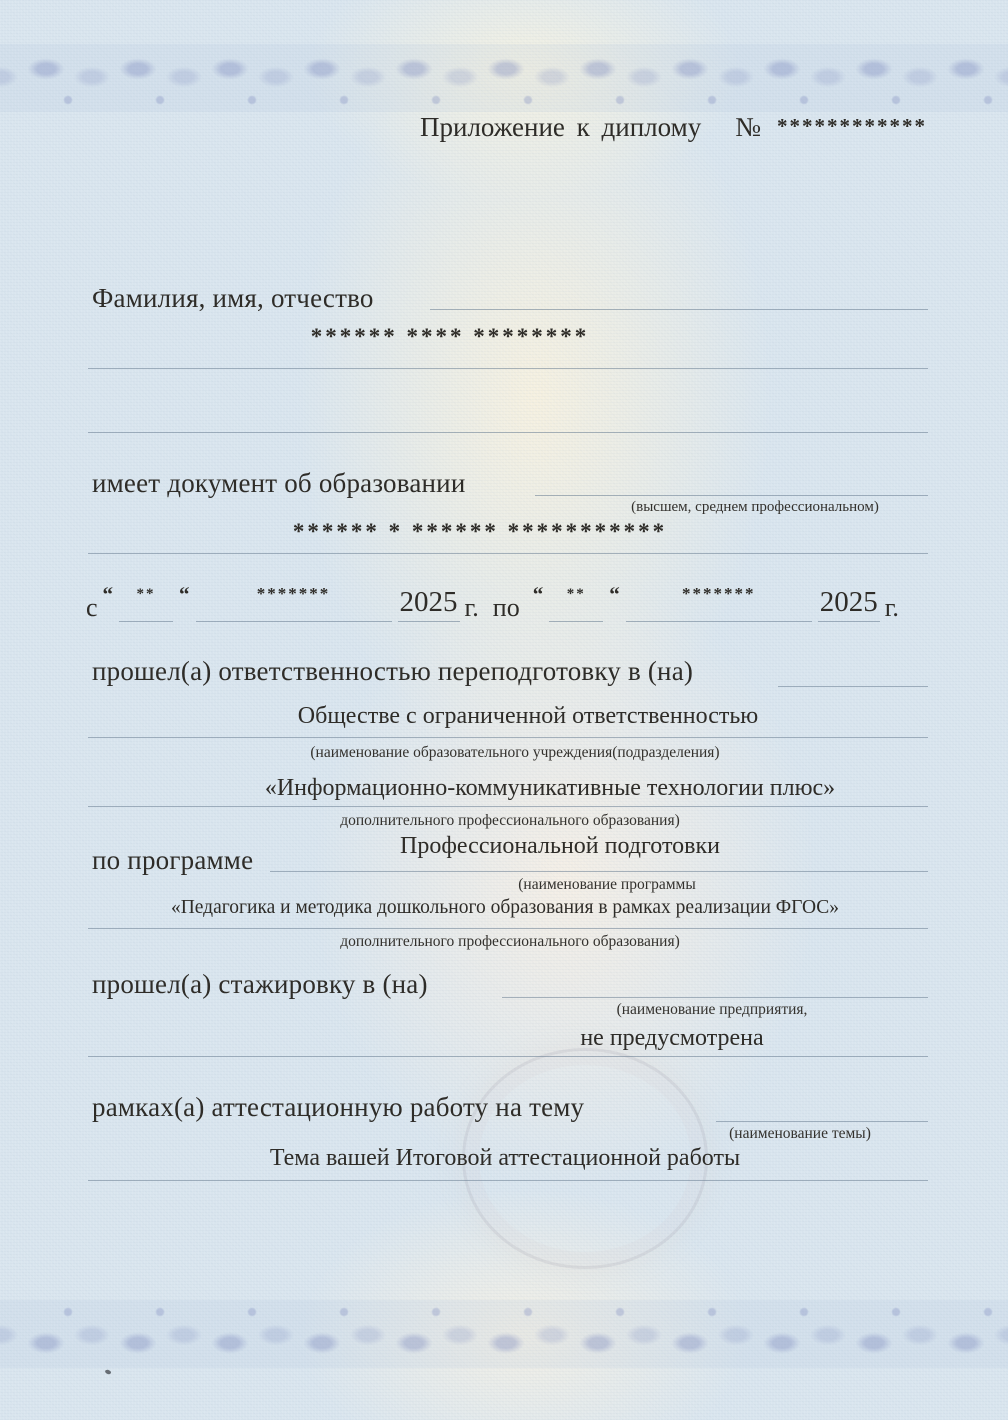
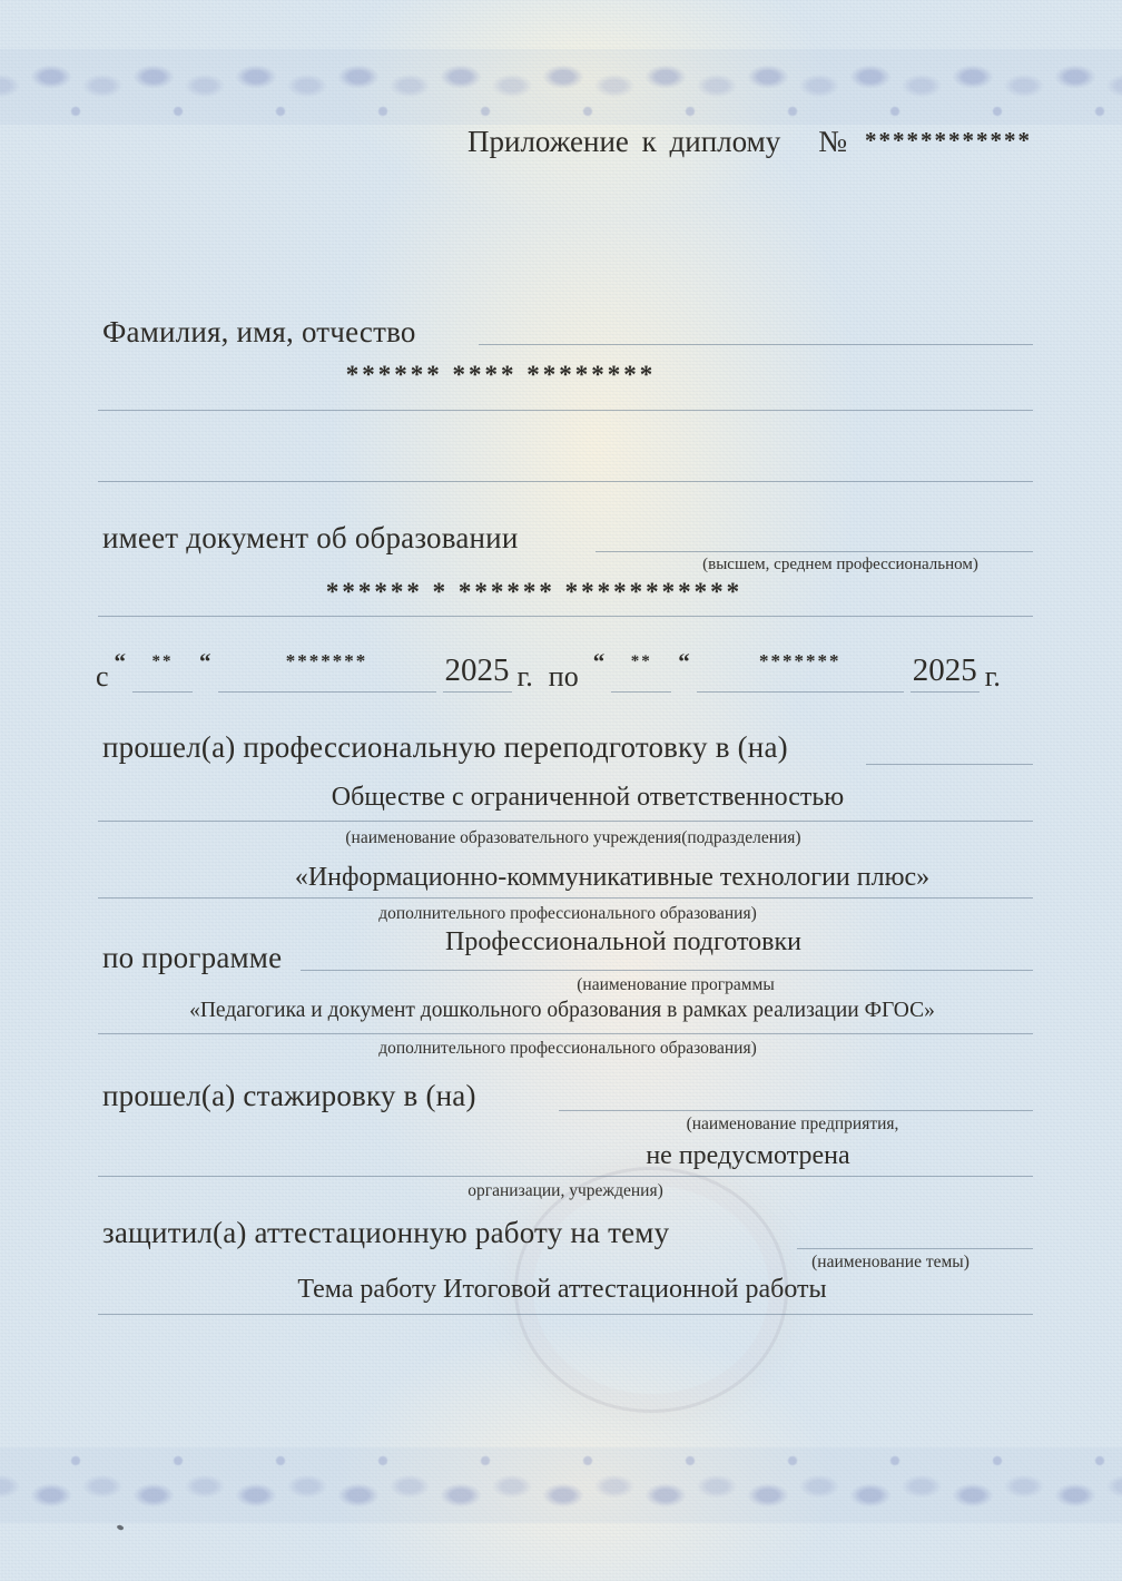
  Приложение к диплому
  №
  ************
  Фамилия, имя, отчество
  ****** **** ********
  имеет документ об образовании
  (высшем, среднем профессиональном)
  ****** * ****** ***********
  с
  “
  **
  “
  *******
  2025
  г.
  по
  “
  **
  “
  *******
  2025
  г.
- прошел(а) ответственностью переподготовку в (на)
+ прошел(а) профессиональную переподготовку в (на)
  Обществе с ограниченной ответственностью
  (наименование образовательного учреждения(подразделения)
  «Информационно-коммуникативные технологии плюс»
  дополнительного профессионального образования)
  Профессиональной подготовки
  по программе
  (наименование программы
- «Педагогика и методика дошкольного образования в рамках реализации ФГОС»
+ «Педагогика и документ дошкольного образования в рамках реализации ФГОС»
  дополнительного профессионального образования)
  прошел(а) стажировку в (на)
  (наименование предприятия,
  не предусмотрена
+ организации, учреждения)
- рамках(а) аттестационную работу на тему
+ защитил(а) аттестационную работу на тему
  (наименование темы)
- Тема вашей Итоговой аттестационной работы
+ Тема работу Итоговой аттестационной работы
